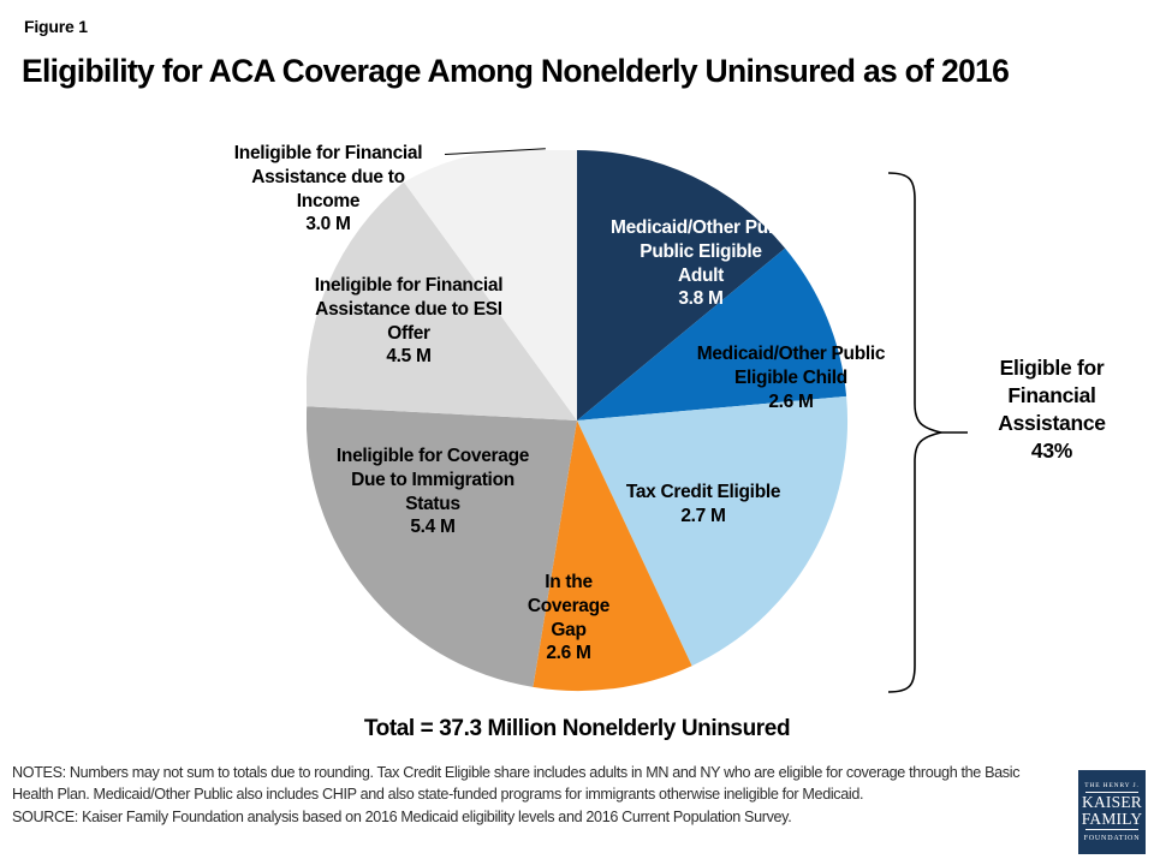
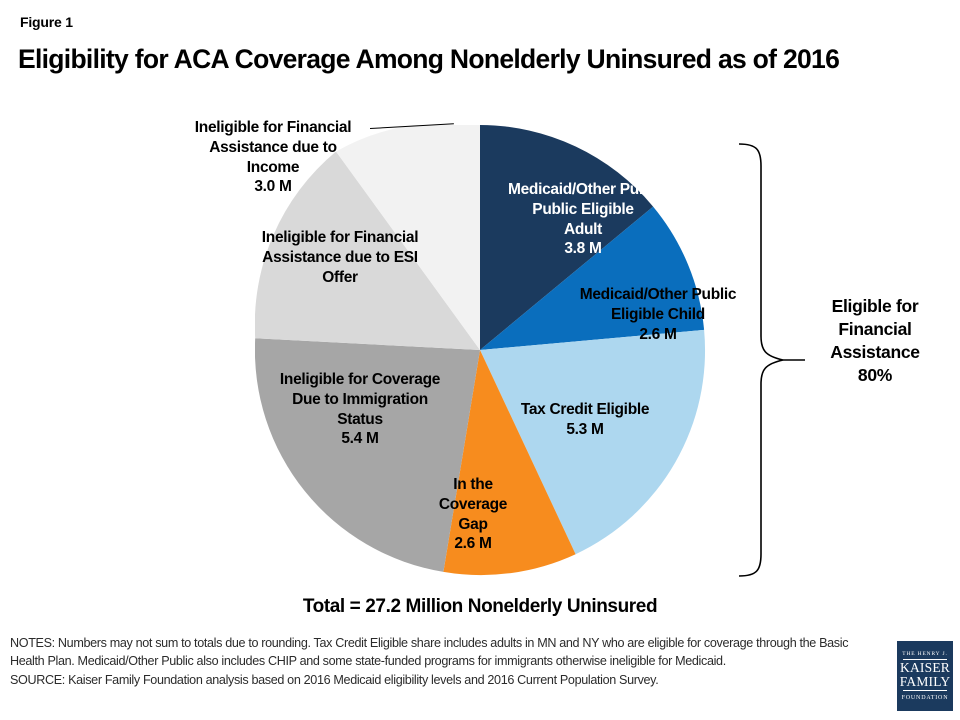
  Figure 1
  Eligibility for ACA Coverage Among Nonelderly Uninsured as of 2016
  Ineligible for Financial
  Assistance due to
  Income
  3.0 M
  Ineligible for Financial
  Assistance due to ESI
  Offer
- 4.5 M
  Ineligible for Coverage
  Due to Immigration
  Status
  5.4 M
  In the
  Coverage
  Gap
  2.6 M
  Tax Credit Eligible
- 2.7 M
+ 5.3 M
  Medicaid/Other Public
  Eligible Child
  2.6 M
  Medicaid/Other Public
  Public Eligible
  Adult
  3.8 M
  Eligible for
  Financial
  Assistance
- 43%
+ 80%
- Total = 37.3 Million Nonelderly Uninsured
+ Total = 27.2 Million Nonelderly Uninsured
- NOTES: Numbers may not sum to totals due to rounding. Tax Credit Eligible share includes adults in MN and NY who are eligible for coverage through the Basic Health Plan. Medicaid/Other Public also includes CHIP and also state-funded programs for immigrants otherwise ineligible for Medicaid.
+ NOTES: Numbers may not sum to totals due to rounding. Tax Credit Eligible share includes adults in MN and NY who are eligible for coverage through the Basic Health Plan. Medicaid/Other Public also includes CHIP and some state-funded programs for immigrants otherwise ineligible for Medicaid.
  SOURCE: Kaiser Family Foundation analysis based on 2016 Medicaid eligibility levels and 2016 Current Population Survey.
  KAISER
  FAMILY
